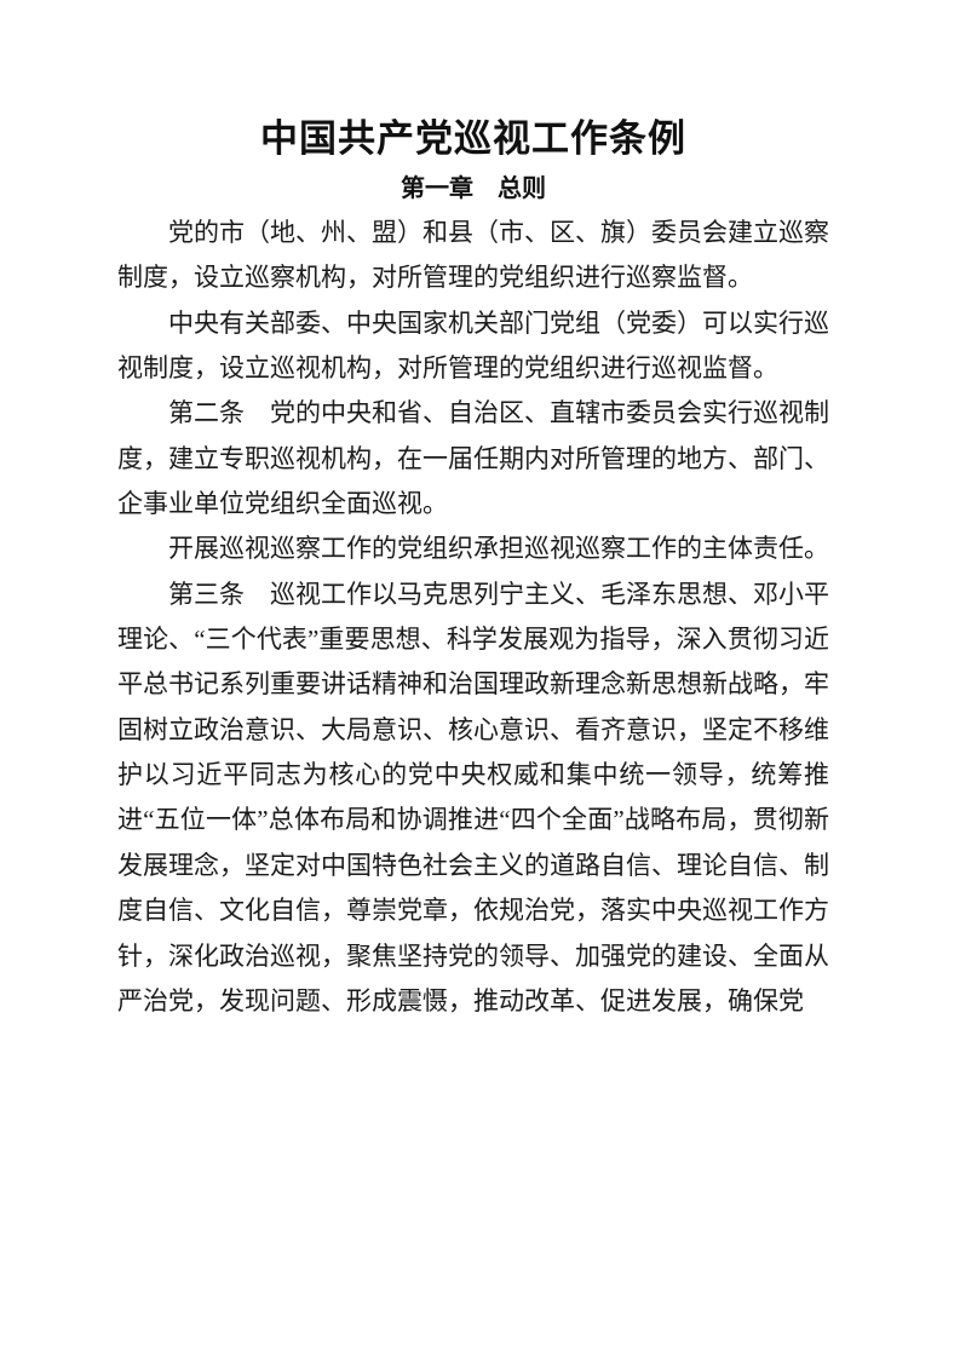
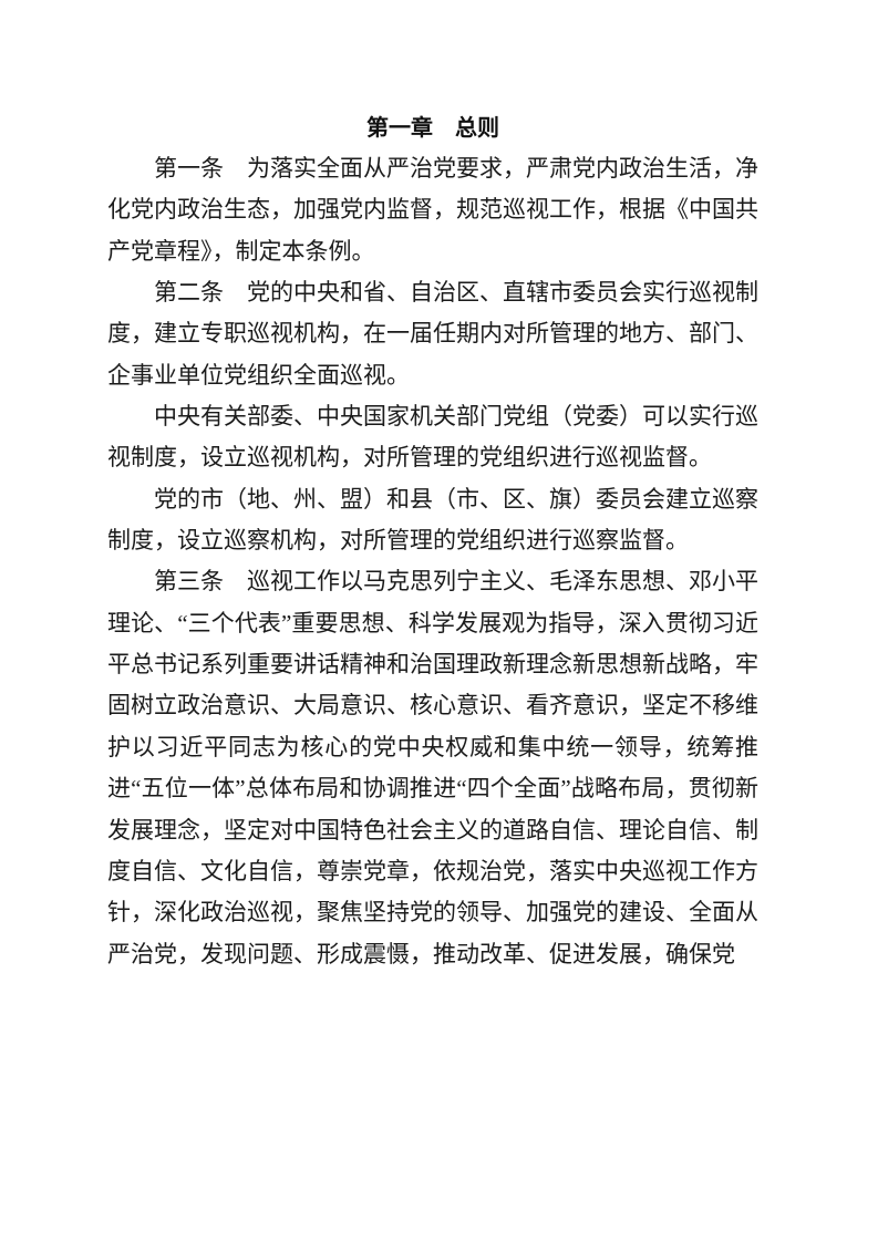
- 中国共产党巡视工作条例
  第一章 总则
+ 第一条 为落实全面从严治党要求，严肃党内政治生活，净化党内政治生态，加强党内监督，规范巡视工作，根据《中国共产党章程》，制定本条例。
- 党的市（地、州、盟）和县（市、区、旗）委员会建立巡察制度，设立巡察机构，对所管理的党组织进行巡察监督。
+ 第二条 党的中央和省、自治区、直辖市委员会实行巡视制度，建立专职巡视机构，在一届任期内对所管理的地方、部门、企事业单位党组织全面巡视。
  中央有关部委、中央国家机关部门党组（党委）可以实行巡视制度，设立巡视机构，对所管理的党组织进行巡视监督。
- 第二条 党的中央和省、自治区、直辖市委员会实行巡视制度，建立专职巡视机构，在一届任期内对所管理的地方、部门、企事业单位党组织全面巡视。
+ 党的市（地、州、盟）和县（市、区、旗）委员会建立巡察制度，设立巡察机构，对所管理的党组织进行巡察监督。
- 开展巡视巡察工作的党组织承担巡视巡察工作的主体责任。
  第三条 巡视工作以马克思列宁主义、毛泽东思想、邓小平理论、“三个代表”重要思想、科学发展观为指导，深入贯彻习近平总书记系列重要讲话精神和治国理政新理念新思想新战略，牢固树立政治意识、大局意识、核心意识、看齐意识，坚定不移维护以习近平同志为核心的党中央权威和集中统一领导，统筹推进“五位一体”总体布局和协调推进“四个全面”战略布局，贯彻新发展理念，坚定对中国特色社会主义的道路自信、理论自信、制度自信、文化自信，尊崇党章，依规治党，落实中央巡视工作方针，深化政治巡视，聚焦坚持党的领导、加强党的建设、全面从严治党，发现问题、形成震慑，推动改革、促进发展，确保党
